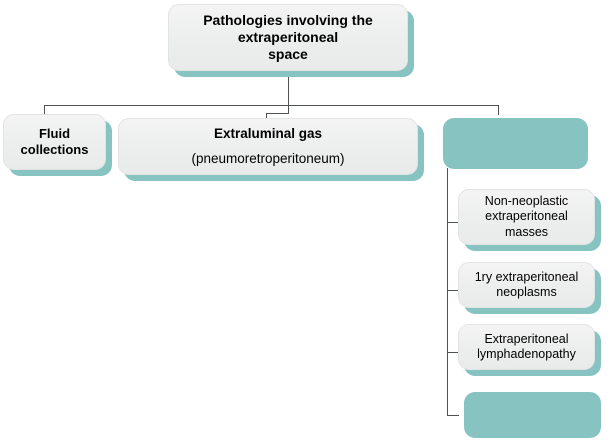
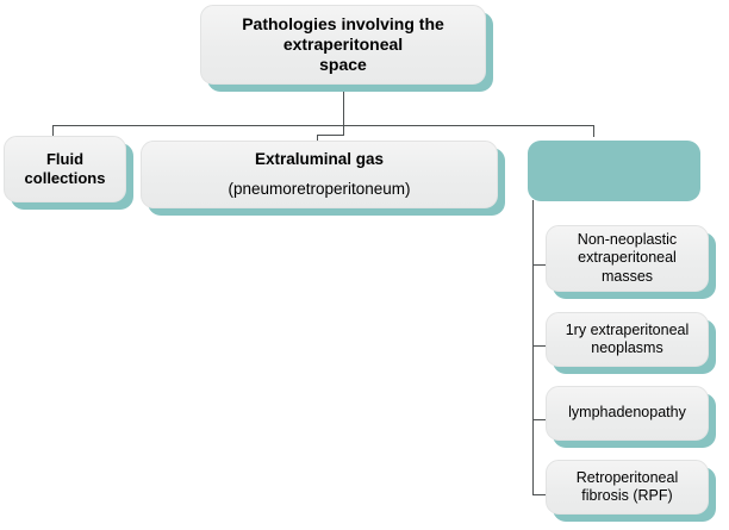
  Pathologies involving the
  extraperitoneal
  space
  Fluid
  collections
  Extraluminal gas
  (pneumoretroperitoneum)
  Non-neoplastic
  extraperitoneal
  masses
  1ry extraperitoneal
  neoplasms
- Extraperitoneal
  lymphadenopathy
+ Retroperitoneal
+ fibrosis (RPF)
